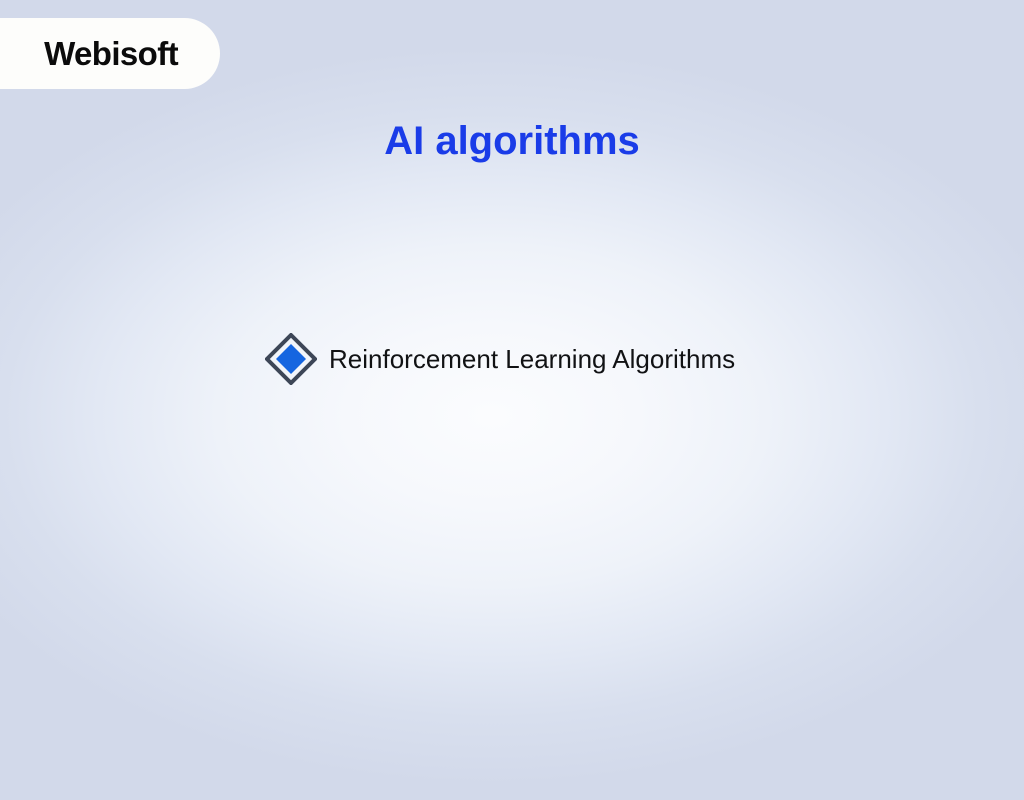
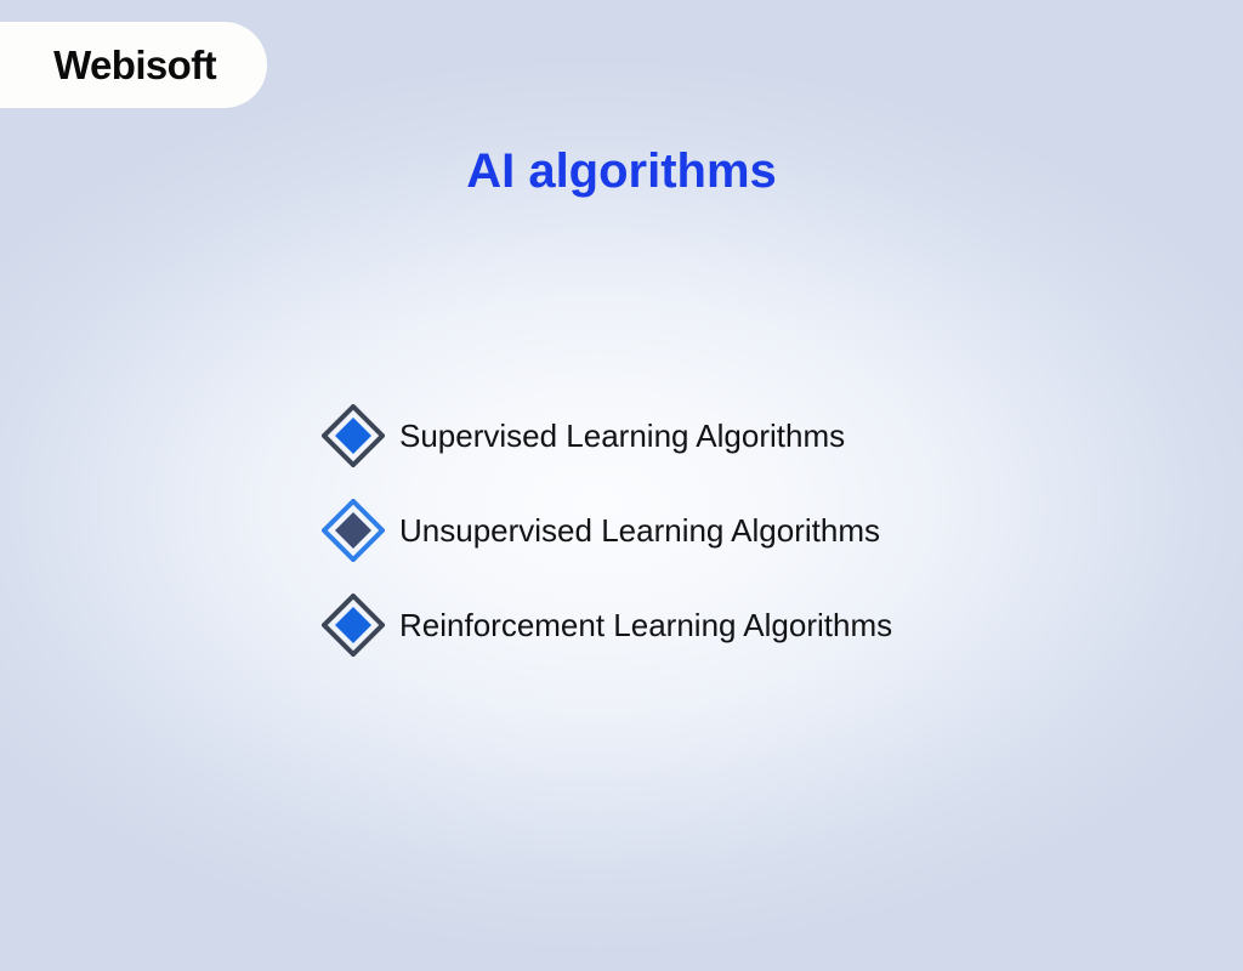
  Webisoft
  AI algorithms
+ Supervised Learning Algorithms
+ Unsupervised Learning Algorithms
  Reinforcement Learning Algorithms
